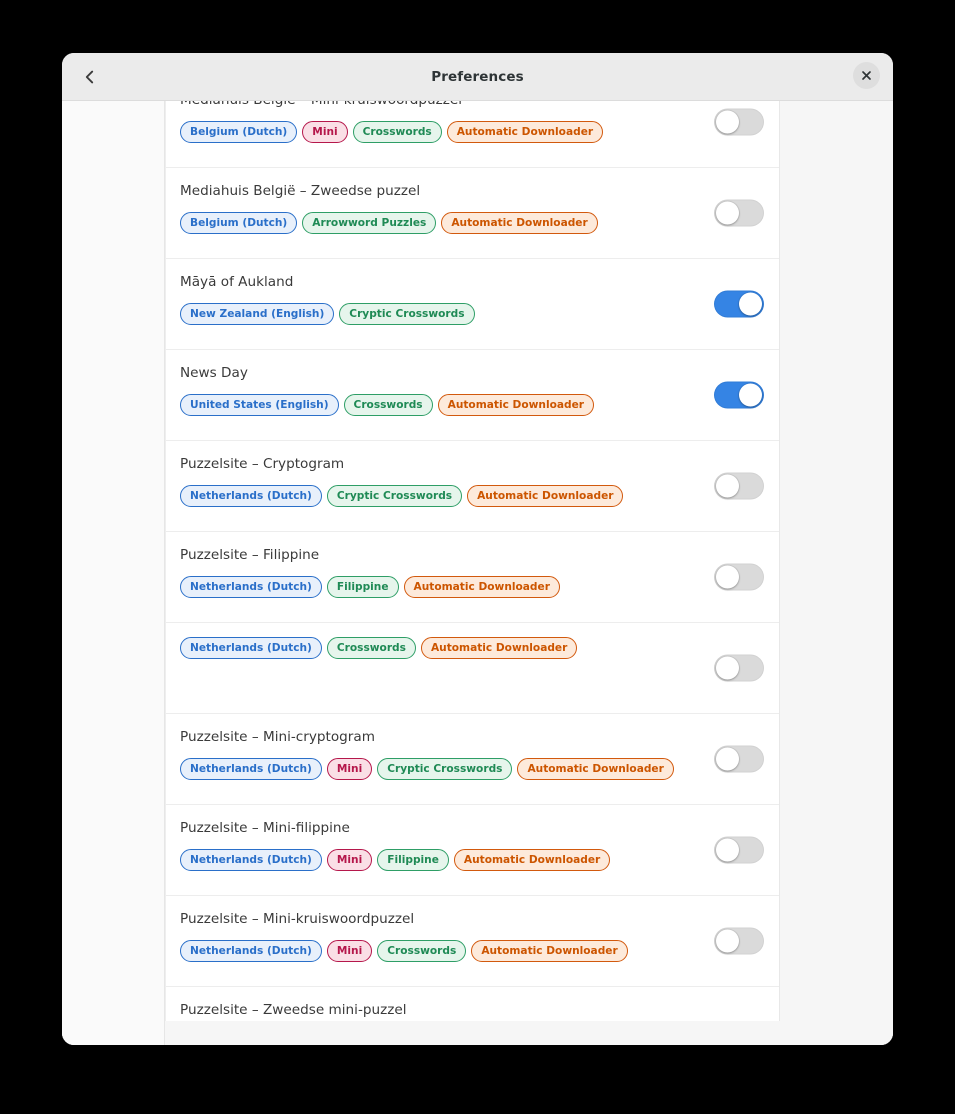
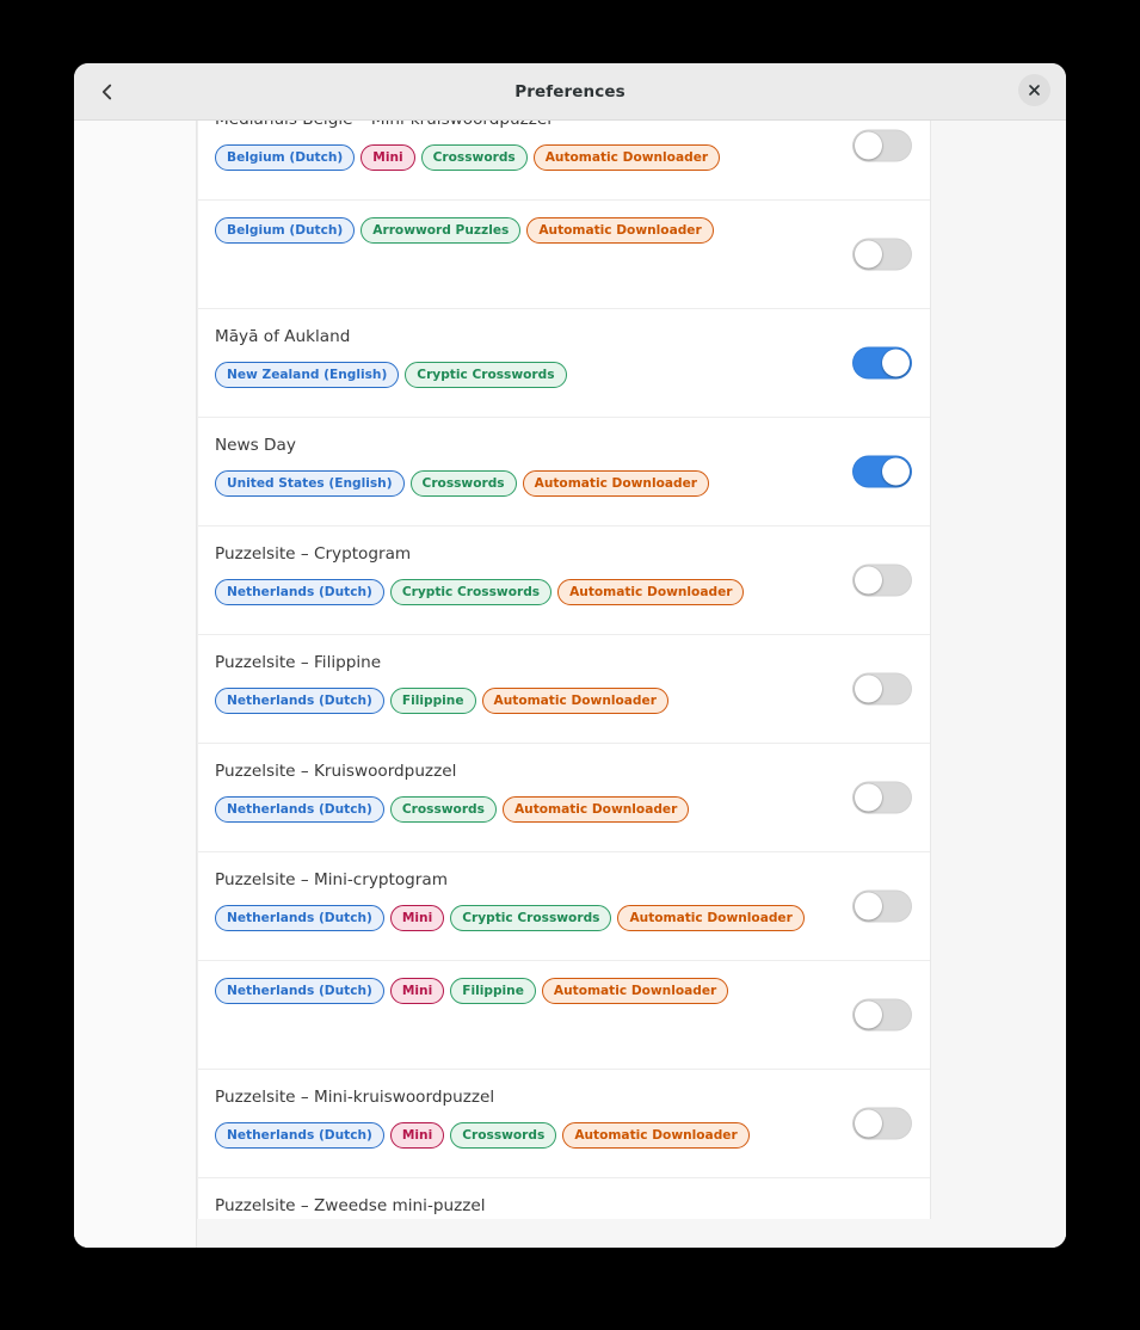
  Preferences
  Belgium (Dutch)
  Mini
  Crosswords
  Automatic Downloader
- Mediahuis België – Zweedse puzzel
  Belgium (Dutch)
  Arrowword Puzzles
  Automatic Downloader
  Māyā of Aukland
  New Zealand (English)
  Cryptic Crosswords
  News Day
  United States (English)
  Crosswords
  Automatic Downloader
  Puzzelsite – Cryptogram
  Netherlands (Dutch)
  Cryptic Crosswords
  Automatic Downloader
  Puzzelsite – Filippine
  Netherlands (Dutch)
  Filippine
  Automatic Downloader
+ Puzzelsite – Kruiswoordpuzzel
  Netherlands (Dutch)
  Crosswords
  Automatic Downloader
  Puzzelsite – Mini-cryptogram
  Netherlands (Dutch)
  Mini
  Cryptic Crosswords
  Automatic Downloader
- Puzzelsite – Mini-filippine
  Netherlands (Dutch)
  Mini
  Filippine
  Automatic Downloader
  Puzzelsite – Mini-kruiswoordpuzzel
  Netherlands (Dutch)
  Mini
  Crosswords
  Automatic Downloader
  Puzzelsite – Zweedse mini-puzzel
